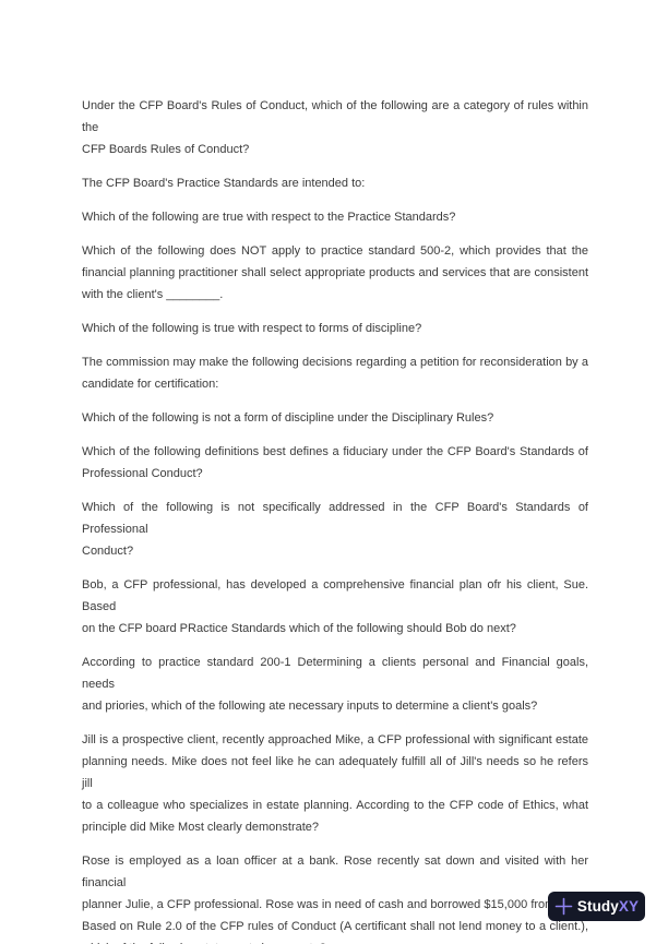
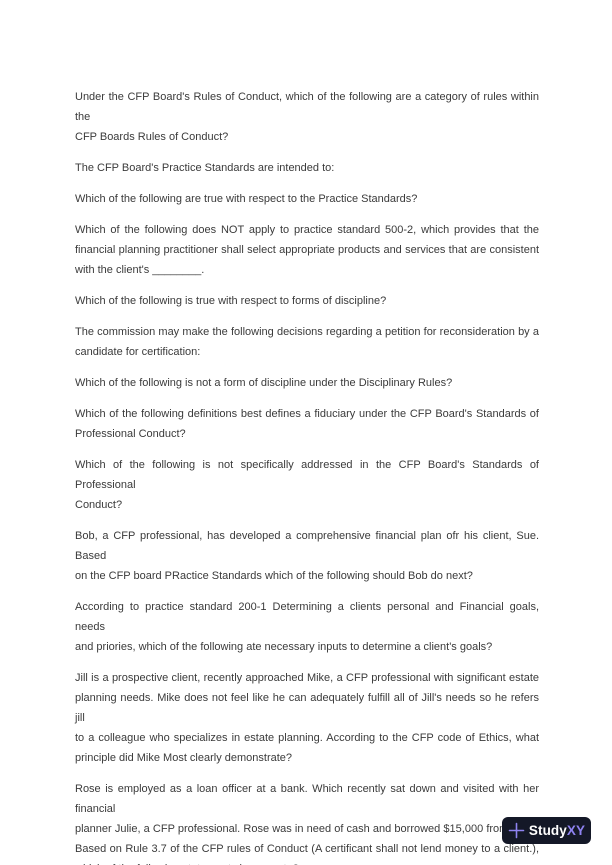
  Under the CFP Board's Rules of Conduct, which of the following are a category of rules within the
  CFP Boards Rules of Conduct?
  The CFP Board's Practice Standards are intended to:
  Which of the following are true with respect to the Practice Standards?
  Which of the following does NOT apply to practice standard 500-2, which provides that the
  financial planning practitioner shall select appropriate products and services that are consistent
  with the client's ________.
  Which of the following is true with respect to forms of discipline?
  The commission may make the following decisions regarding a petition for reconsideration by a
  candidate for certification:
  Which of the following is not a form of discipline under the Disciplinary Rules?
  Which of the following definitions best defines a fiduciary under the CFP Board's Standards of
  Professional Conduct?
  Which of the following is not specifically addressed in the CFP Board's Standards of Professional
  Conduct?
  Bob, a CFP professional, has developed a comprehensive financial plan ofr his client, Sue. Based
  on the CFP board PRactice Standards which of the following should Bob do next?
  According to practice standard 200-1 Determining a clients personal and Financial goals, needs
  and priories, which of the following ate necessary inputs to determine a client's goals?
  Jill is a prospective client, recently approached Mike, a CFP professional with significant estate
  planning needs. Mike does not feel like he can adequately fulfill all of Jill's needs so he refers jill
  to a colleague who specializes in estate planning. According to the CFP code of Ethics, what
  principle did Mike Most clearly demonstrate?
- Rose is employed as a loan officer at a bank. Rose recently sat down and visited with her financial
+ Rose is employed as a loan officer at a bank. Which recently sat down and visited with her financial
  planner Julie, a CFP professional. Rose was in need of cash and borrowed $15,000 fro
- Based on Rule 2.0 of the CFP rules of Conduct (A certificant shall not lend money to a client.),
+ Based on Rule 3.7 of the CFP rules of Conduct (A certificant shall not lend money to a client.),
  StudyXY
